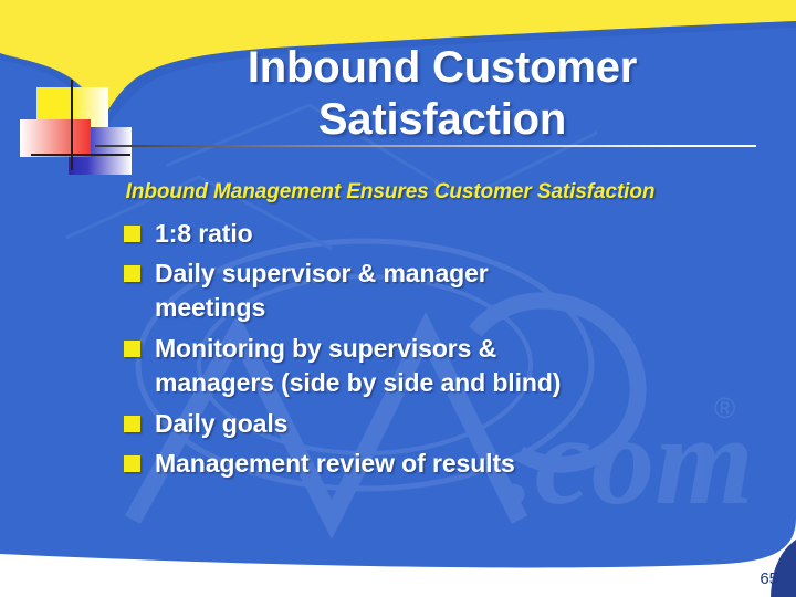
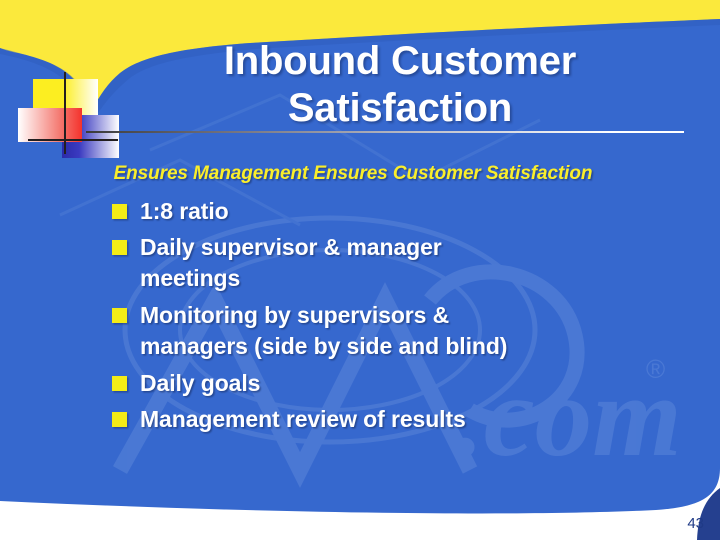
  .com
  Inbound Customer Satisfaction
- Inbound Management Ensures Customer Satisfaction
+ Ensures Management Ensures Customer Satisfaction
  1:8 ratio
  Daily supervisor & manager
  meetings
  Monitoring by supervisors &
  managers (side by side and blind)
  Daily goals
  Management review of results
- 65
+ 43
